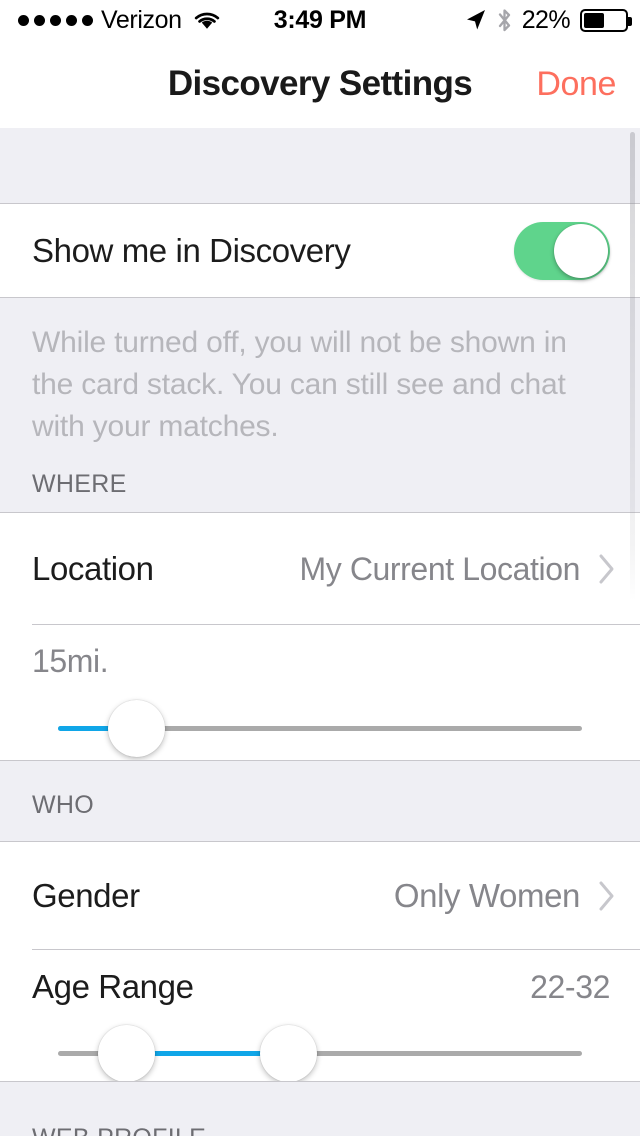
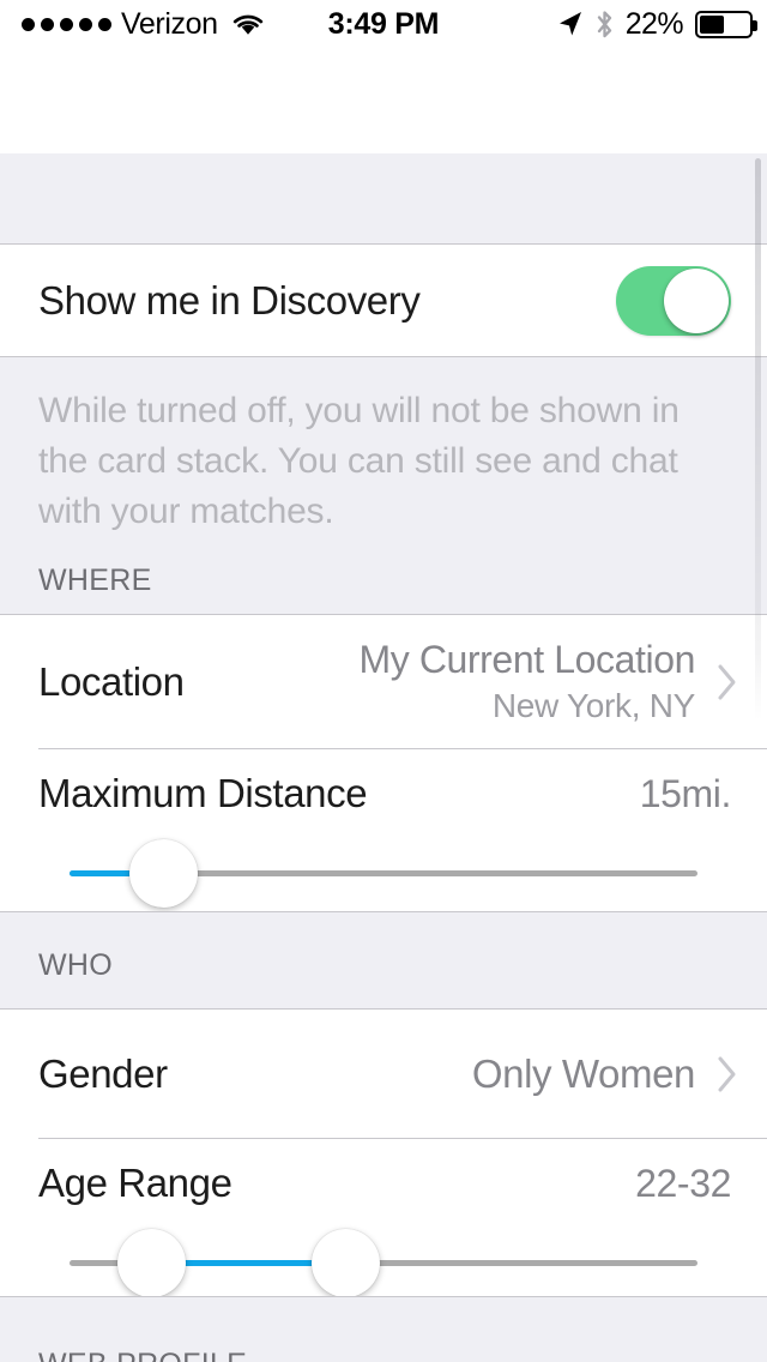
  Verizon
  3:49 PM
  22%
- Discovery Settings
- Done
  Show me in Discovery
  While turned off, you will not be shown in the card stack. You can still see and chat with your matches.
  WHERE
  Location
  My Current Location
+ New York, NY
+ Maximum Distance
  15mi.
  WHO
  Gender
  Only Women
  Age Range
  22-32
